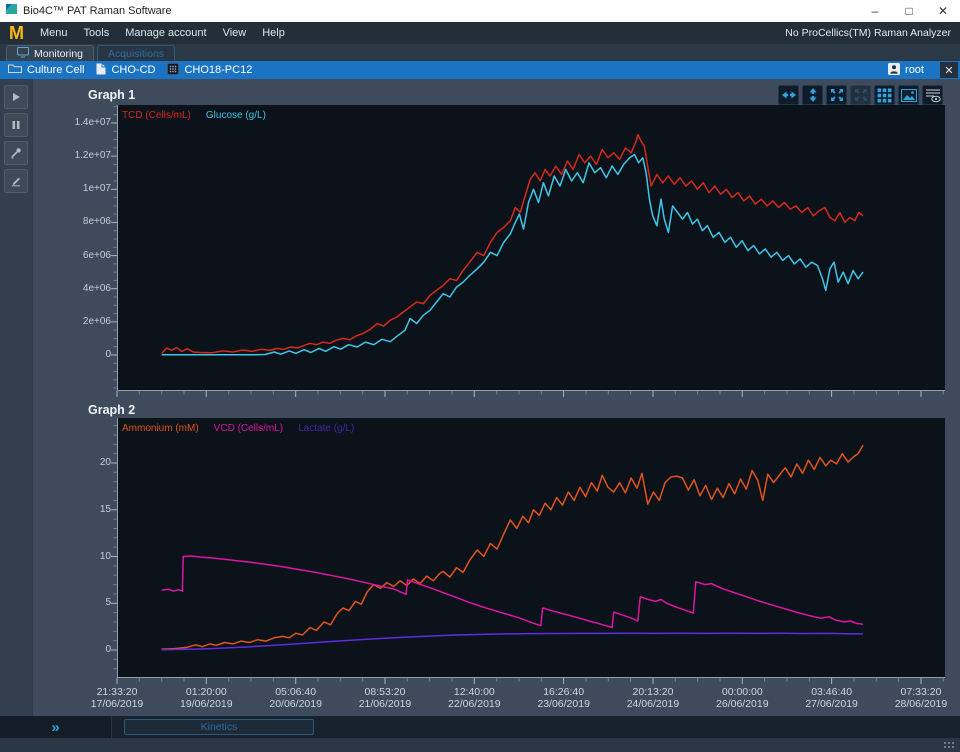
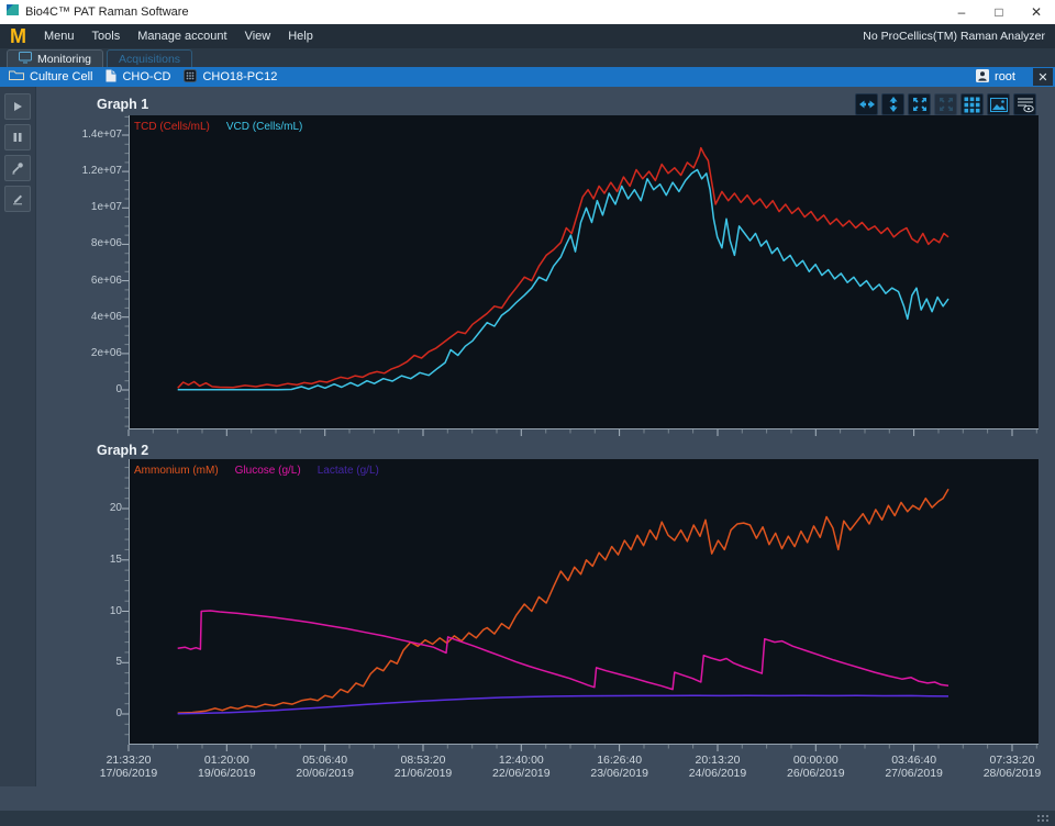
  Bio4C™ PAT Raman Software
  –
  □
  ✕
  M
  Menu
  Tools
  Manage account
  View
  Help
  No ProCellics(TM) Raman Analyzer
  Monitoring
  Acquisitions
  Culture Cell
  CHO-CD
  CHO18-PC12
  root
  ✕
  Graph 1
  TCD (Cells/mL)
- Glucose (g/L)
+ VCD (Cells/mL)
  Graph 2
  Ammonium (mM)
- VCD (Cells/mL)
+ Glucose (g/L)
  Lactate (g/L)
  0
  2e+06
  4e+06
  6e+06
  8e+06
  1e+07
  1.2e+07
  1.4e+07
  0
  5
  10
  15
  20
  21:33:20
  17/06/2019
  01:20:00
  19/06/2019
  05:06:40
  20/06/2019
  08:53:20
  21/06/2019
  12:40:00
  22/06/2019
  16:26:40
  23/06/2019
  20:13:20
  24/06/2019
  00:00:00
  26/06/2019
  03:46:40
  27/06/2019
  07:33:20
  28/06/2019
- »
- Kinetics
